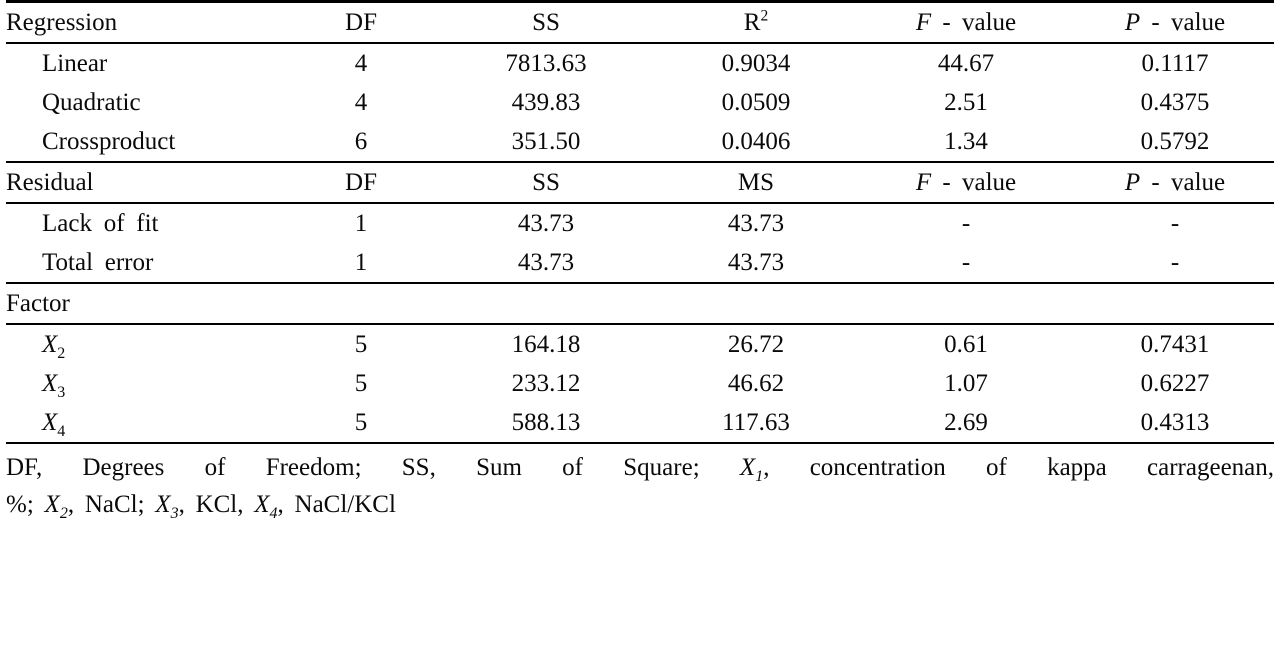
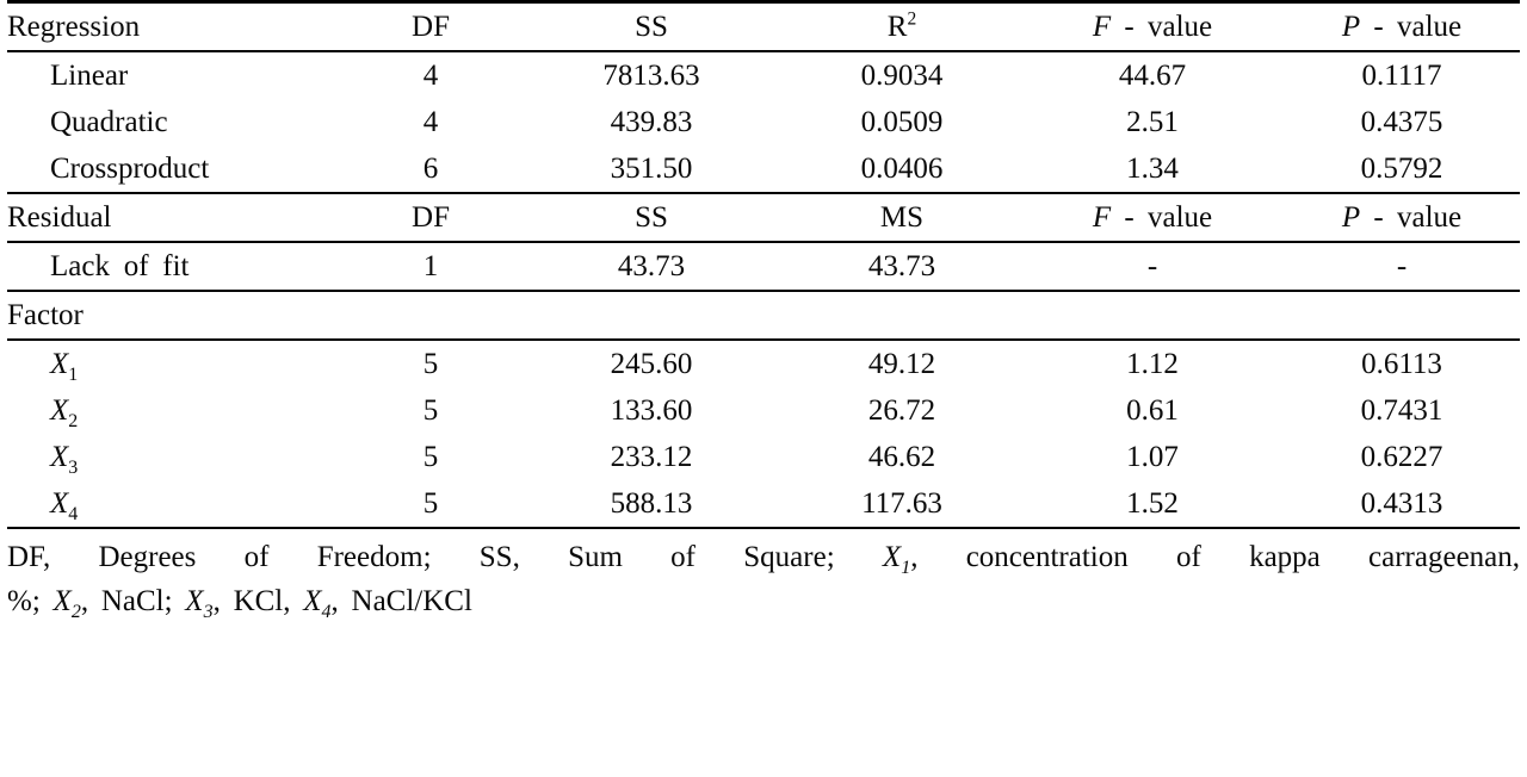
  Regression	DF	SS	R2	F - value	P - value
  Linear	4	7813.63	0.9034	44.67	0.1117
  Quadratic	4	439.83	0.0509	2.51	0.4375
  Crossproduct	6	351.50	0.0406	1.34	0.5792
  Residual	DF	SS	MS	F - value	P - value
  Lack of fit	1	43.73	43.73	-	-
- Total error	1	43.73	43.73	-	-
  Factor
+ X1	5	245.60	49.12	1.12	0.6113
- X2	5	164.18	26.72	0.61	0.7431
+ X2	5	133.60	26.72	0.61	0.7431
  X3	5	233.12	46.62	1.07	0.6227
- X4	5	588.13	117.63	2.69	0.4313
+ X4	5	588.13	117.63	1.52	0.4313
  DF, Degrees of Freedom; SS, Sum of Square; X1, concentration of kappa carrageenan,
  %; X2, NaCl; X3, KCl, X4, NaCl/KCl
